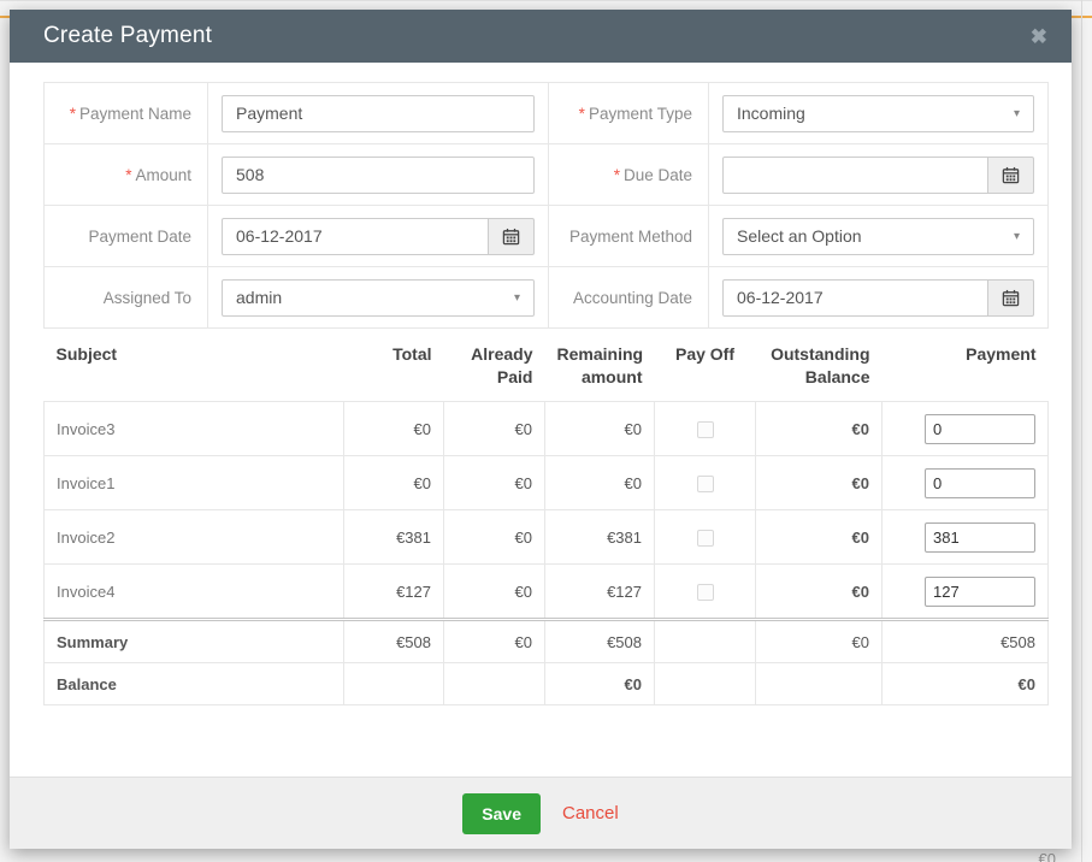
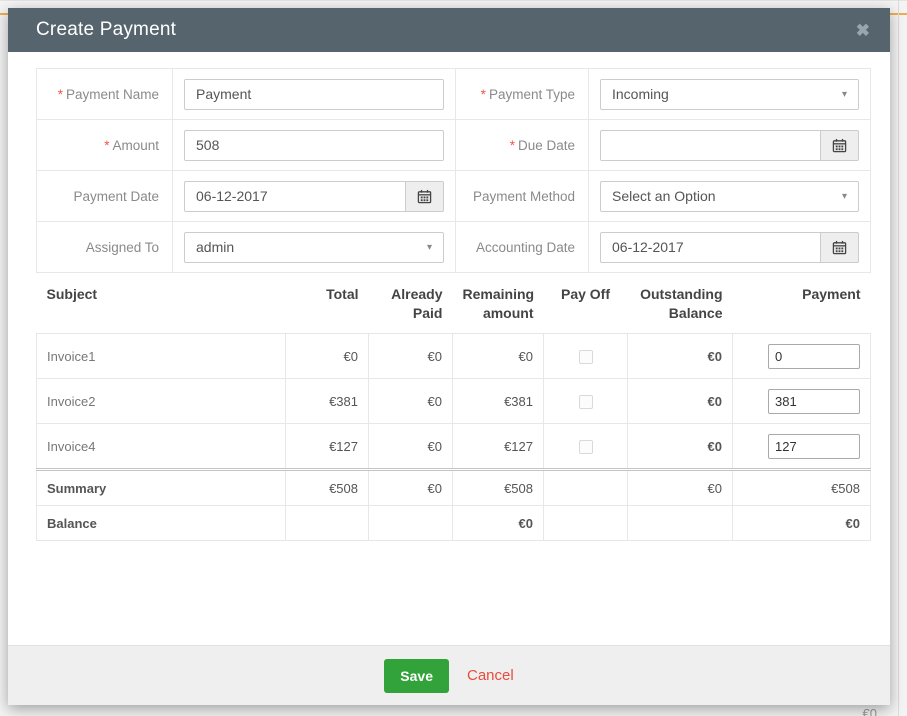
  €0
  Create Payment
  ✖
  * Payment Name	Payment	* Payment Type	Incoming ▾
  * Amount	508	* Due Date
  Payment Date	06-12-2017	Payment Method	Select an Option ▾
  Assigned To	admin ▾	Accounting Date	06-12-2017
  Subject	Total	Already Paid	Remaining amount	Pay Off	Outstanding Balance	Payment
- Invoice3	€0	€0	€0		€0	0
  Invoice1	€0	€0	€0		€0	0
  Invoice2	€381	€0	€381		€0	381
  Invoice4	€127	€0	€127		€0	127
  Summary	€508	€0	€508		€0	€508
  Balance			€0			€0
  Save
  Cancel
